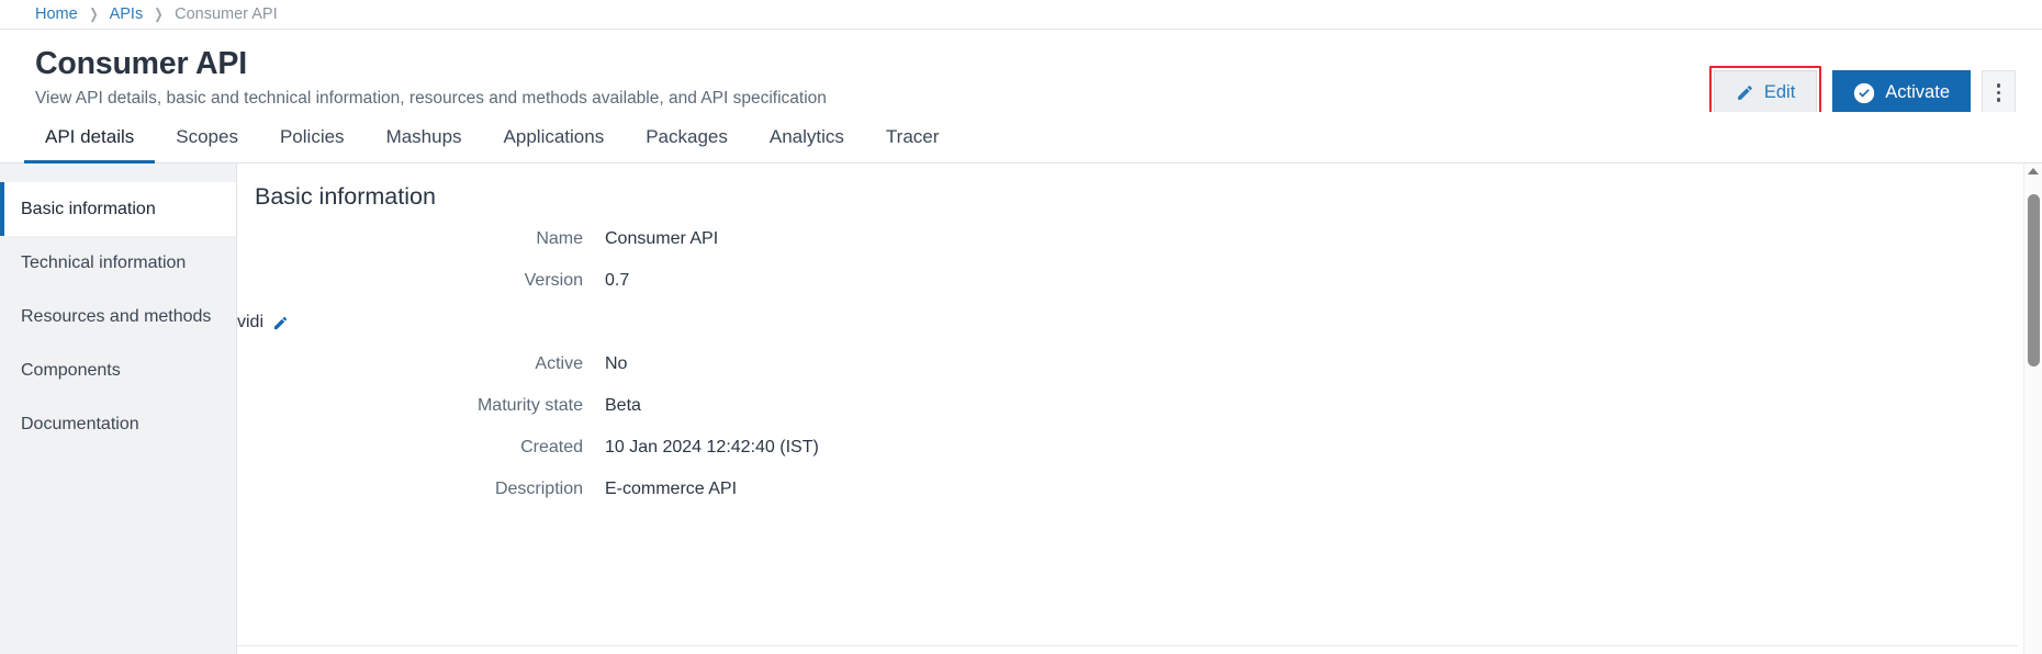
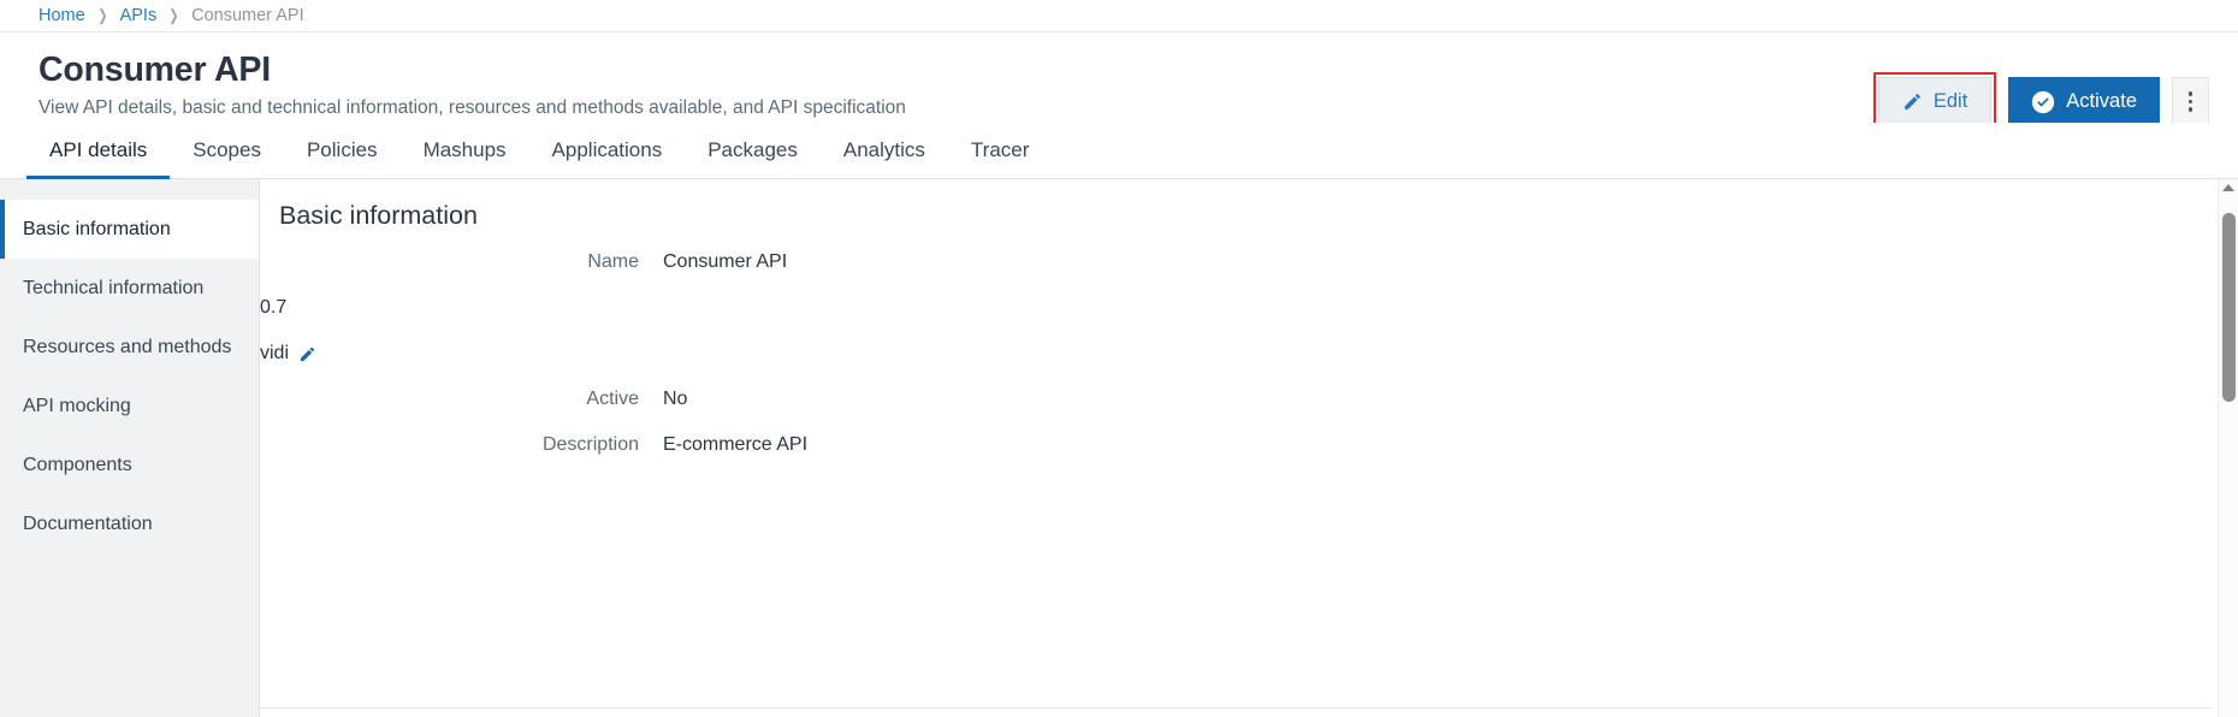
  Home
  ❯
  APIs
  ❯
  Consumer API
  Consumer API
  View API details, basic and technical information, resources and methods available, and API specification
  Edit
  Activate
  API details
  Scopes
  Policies
  Mashups
  Applications
  Packages
  Analytics
  Tracer
  Basic information
  Technical information
  Resources and methods
+ API mocking
  Components
  Documentation
  Basic information
  Name
  Consumer API
- Version
  0.7
  vidi
  Active
  No
- Maturity state
- Beta
- Created
- 10 Jan 2024 12:42:40 (IST)
  Description
  E-commerce API
